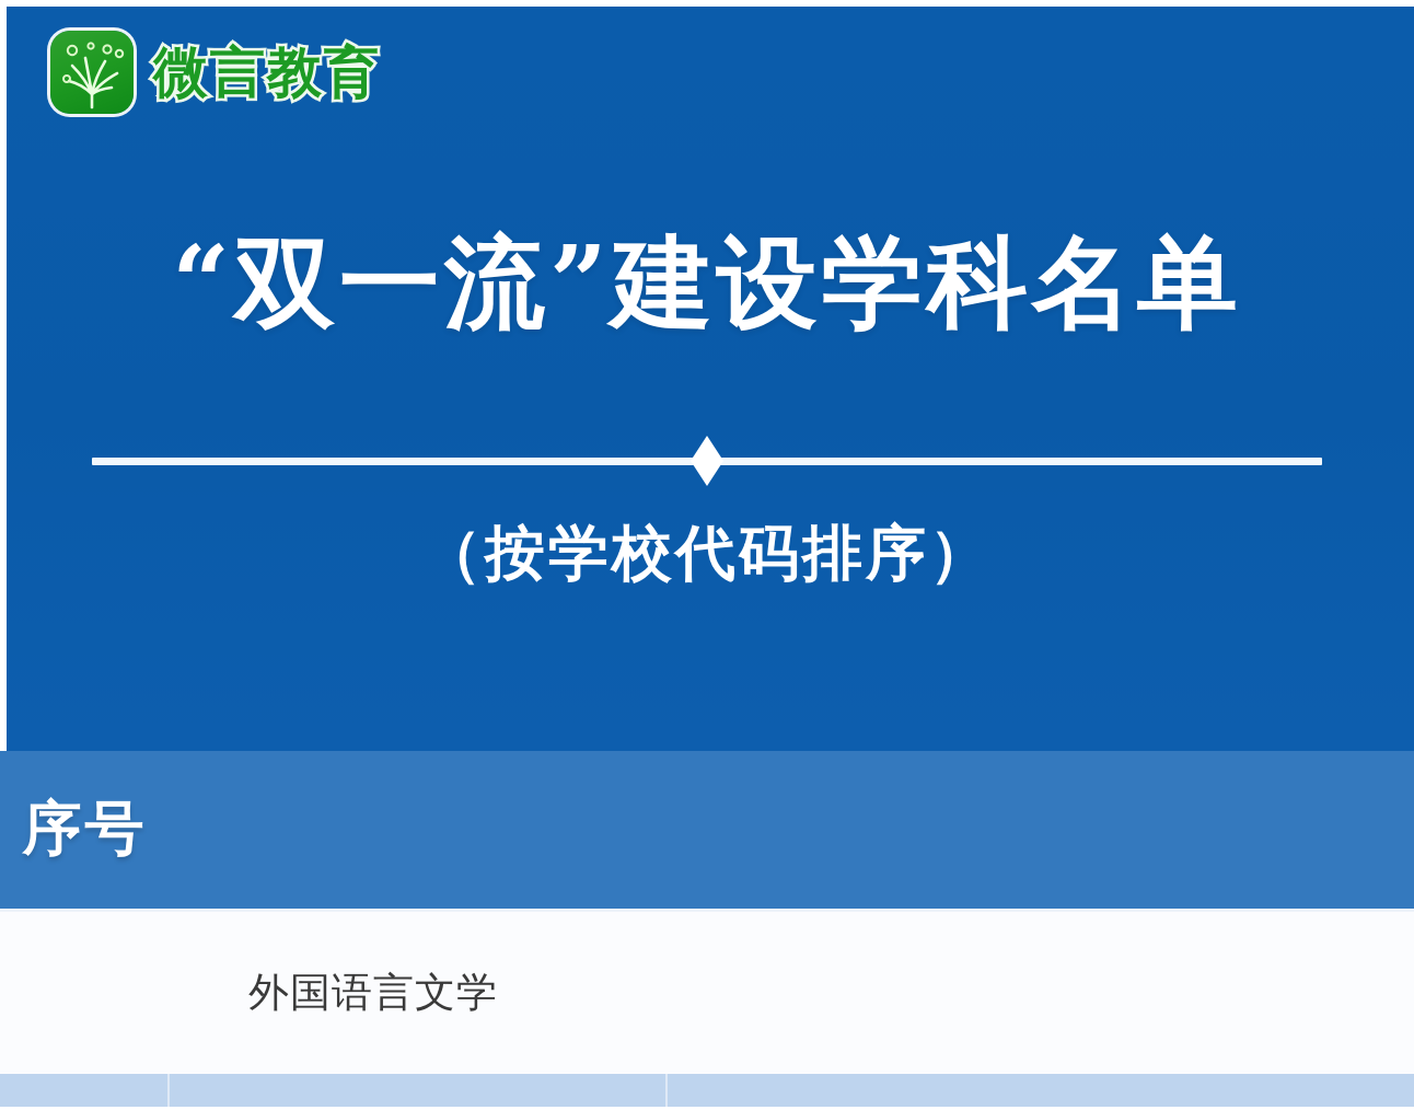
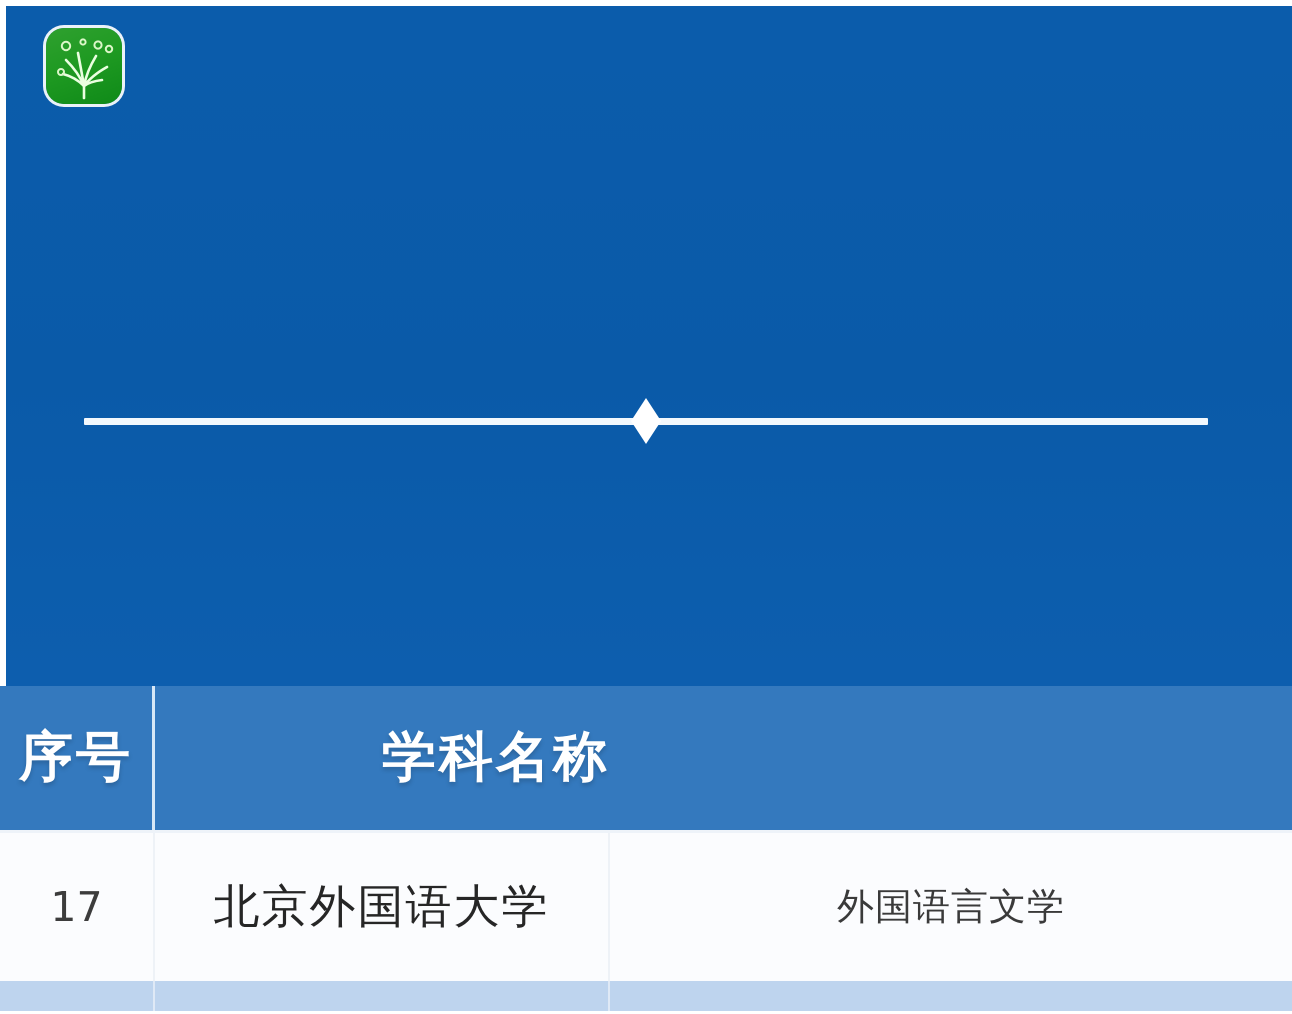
- 微言教育
- “双一流”建设学科名单
- （按学校代码排序）
  序号
+ 学科名称
+ 17
+ 北京外国语大学
  外国语言文学
